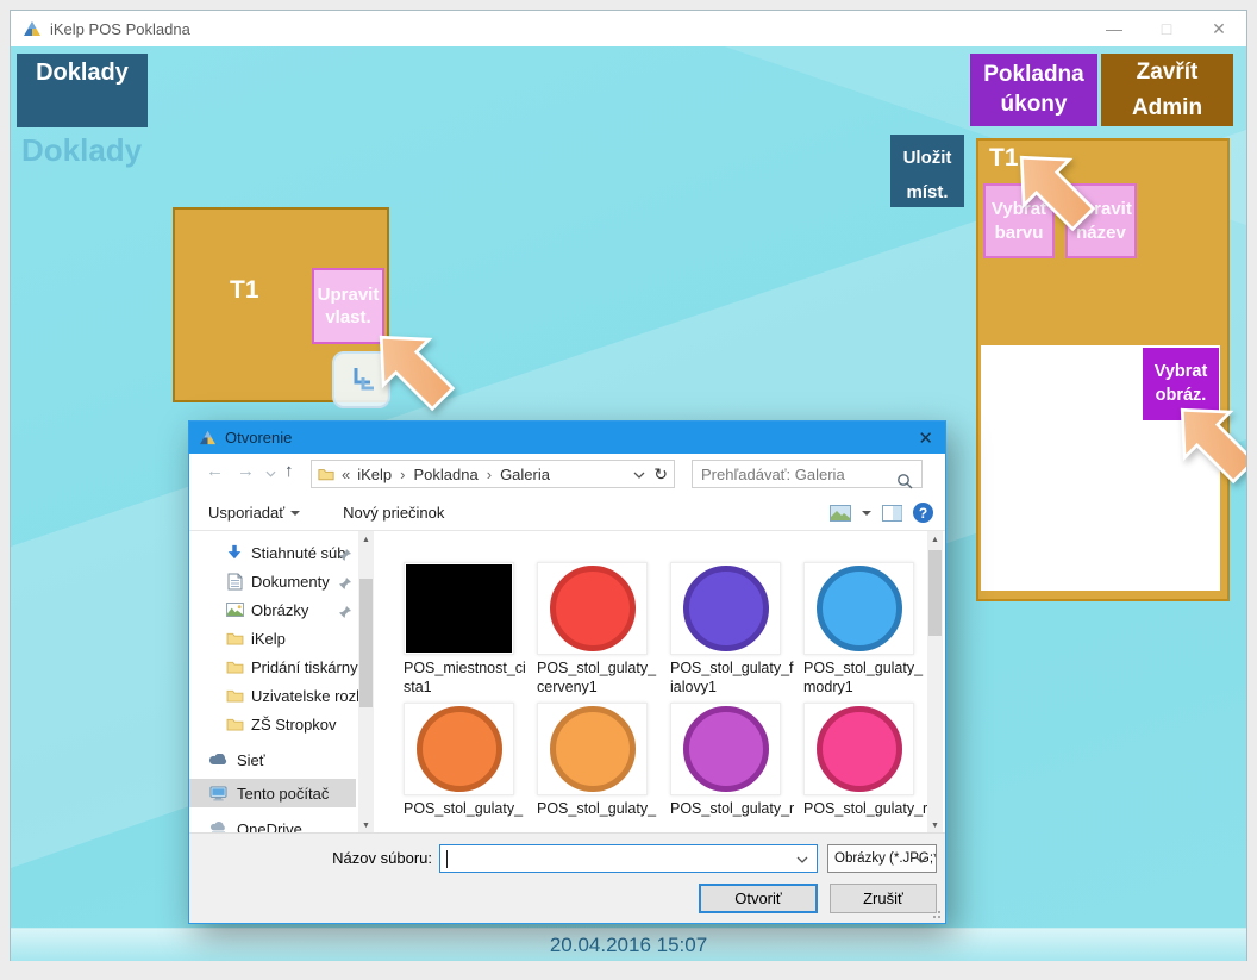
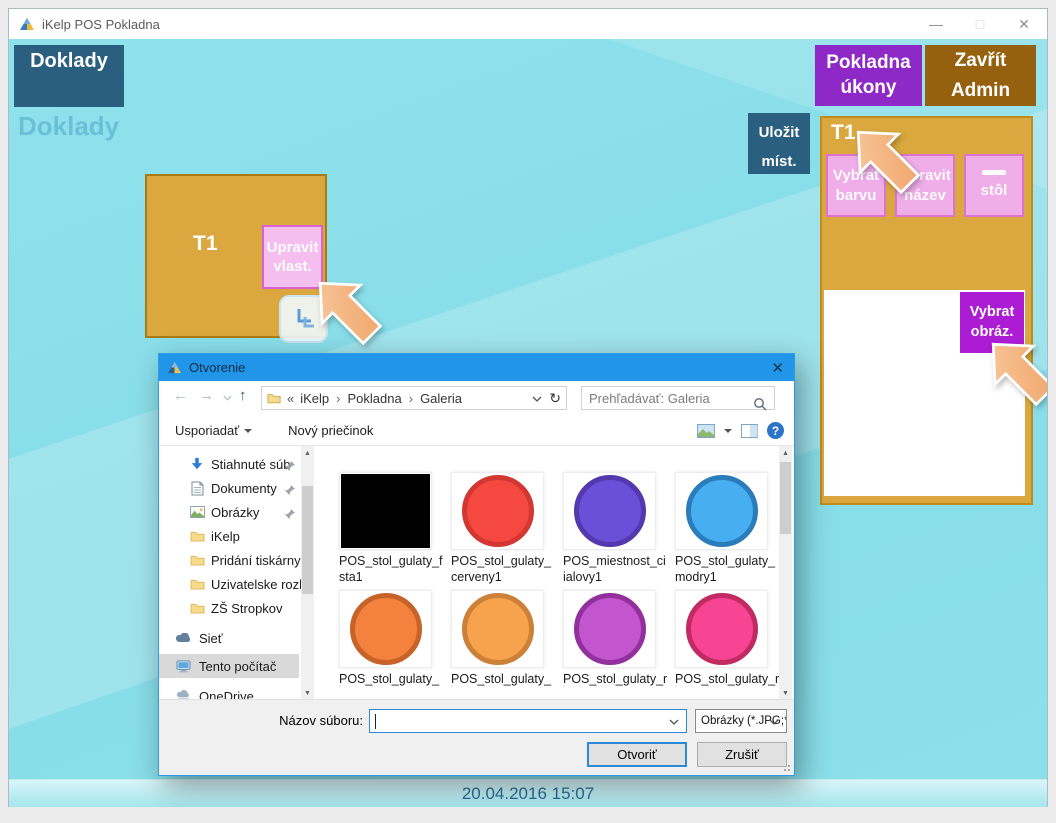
  iKelp POS Pokladna
  —
  □
  ✕
  Doklady
  Doklady
  Pokladna
  úkony
  Zavřít
  Admin
  Uložit
  míst.
  T1
  Upravit
  vlast.
  T1
  Vybrat
  barvu
  ravit
  název
+ stôl
  Vybrat
  obráz.
  Otvorenie
  ✕
  ←
  →
  ↑
  «
  iKelp
  ›
  Pokladna
  ›
  Galeria
  ↻
  Prehľadávať: Galeria
  Usporiadať
  Nový priečinok
  ?
  Stiahnuté súb
  Dokumenty
  Obrázky
  iKelp
  Pridání tiskárny
  Uzivatelske roz
  ZŠ Stropkov
  Sieť
  Tento počítač
  OneDrive
- POS_miestnost_ci
+ POS_stol_gulaty_f
  sta1
  POS_stol_gulaty_
  cerveny1
- POS_stol_gulaty_f
+ POS_miestnost_ci
  ialovy1
  POS_stol_gulaty_
  modry1
  POS_stol_gulaty_
  POS_stol_gulaty_
  POS_stol_gulaty_r
  POS_stol_gulaty_r
  Názov súboru:
  Otvoriť
  Zrušiť
  20.04.2016 15:07
